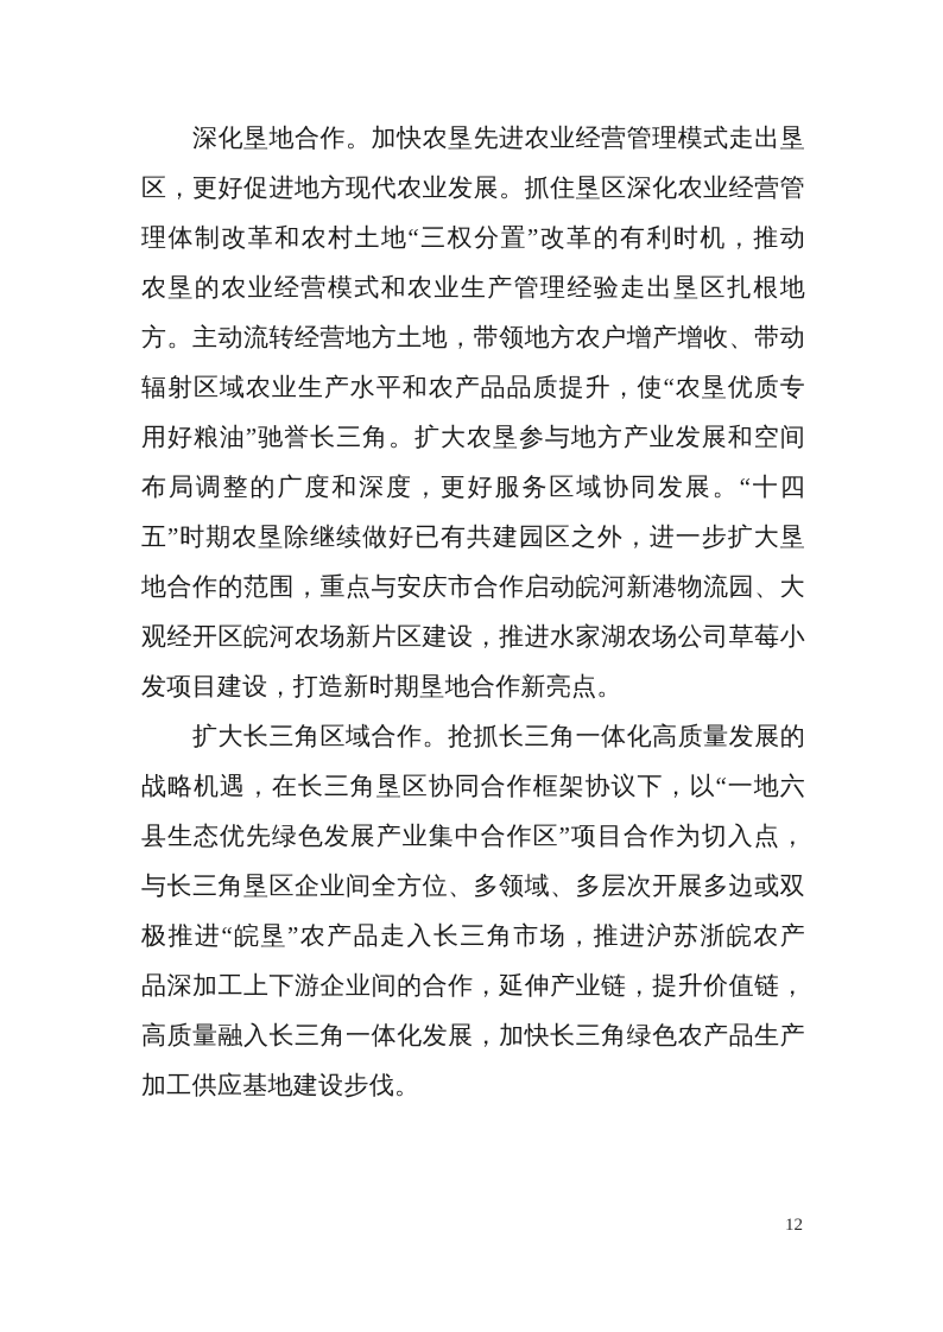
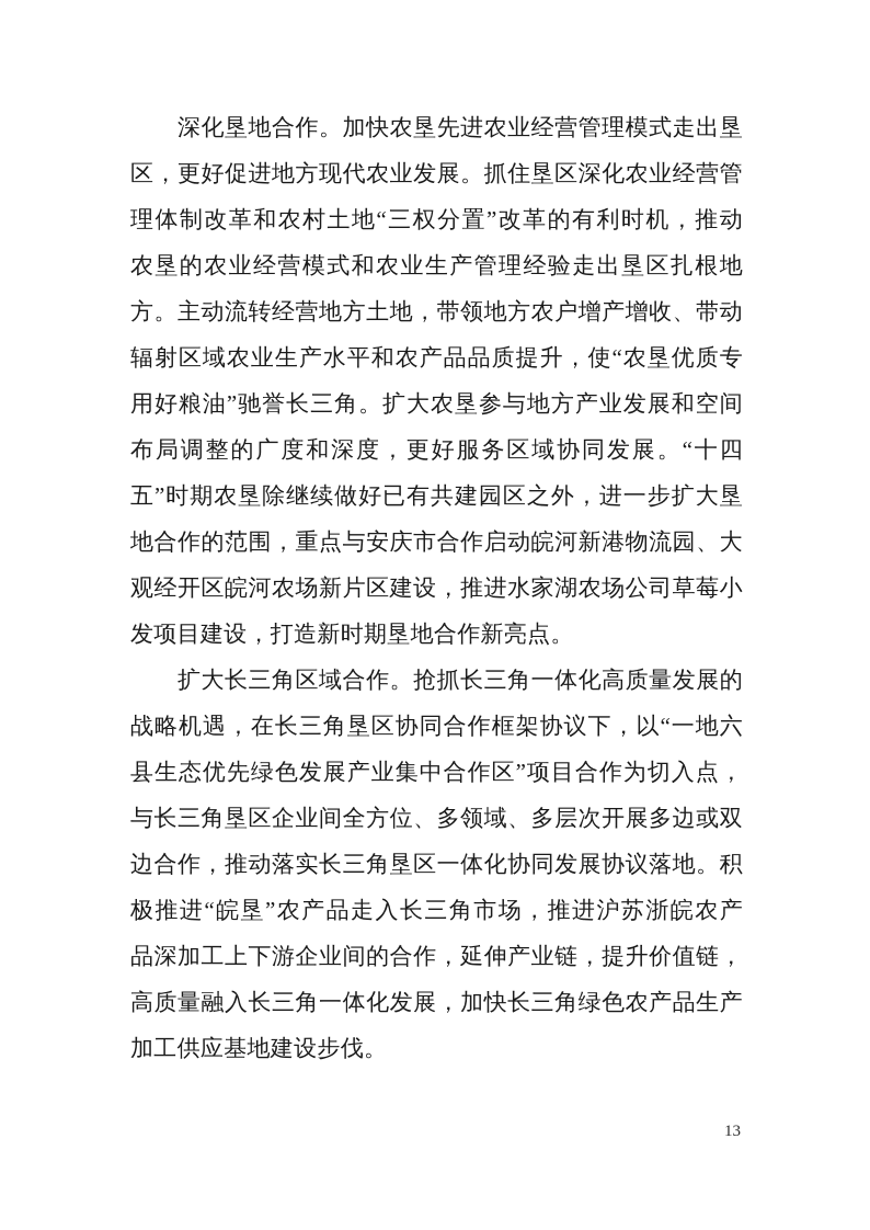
  深化垦地合作。加快农垦先进农业经营管理模式走出垦
  区，更好促进地方现代农业发展。抓住垦区深化农业经营管
  理体制改革和农村土地“三权分置”改革的有利时机，推动
  农垦的农业经营模式和农业生产管理经验走出垦区扎根地
  方。主动流转经营地方土地，带领地方农户增产增收、带动
  辐射区域农业生产水平和农产品品质提升，使“农垦优质专
  用好粮油”驰誉长三角。扩大农垦参与地方产业发展和空间
  布局调整的广度和深度，更好服务区域协同发展。“十四
  五”时期农垦除继续做好已有共建园区之外，进一步扩大垦
  地合作的范围，重点与安庆市合作启动皖河新港物流园、大
  观经开区皖河农场新片区建设，推进水家湖农场公司草莓小
  发项目建设，打造新时期垦地合作新亮点。
  扩大长三角区域合作。抢抓长三角一体化高质量发展的
  战略机遇，在长三角垦区协同合作框架协议下，以“一地六
  县生态优先绿色发展产业集中合作区”项目合作为切入点，
  与长三角垦区企业间全方位、多领域、多层次开展多边或双
+ 边合作，推动落实长三角垦区一体化协同发展协议落地。积
  极推进“皖垦”农产品走入长三角市场，推进沪苏浙皖农产
  品深加工上下游企业间的合作，延伸产业链，提升价值链，
  高质量融入长三角一体化发展，加快长三角绿色农产品生产
  加工供应基地建设步伐。
- 12
+ 13
